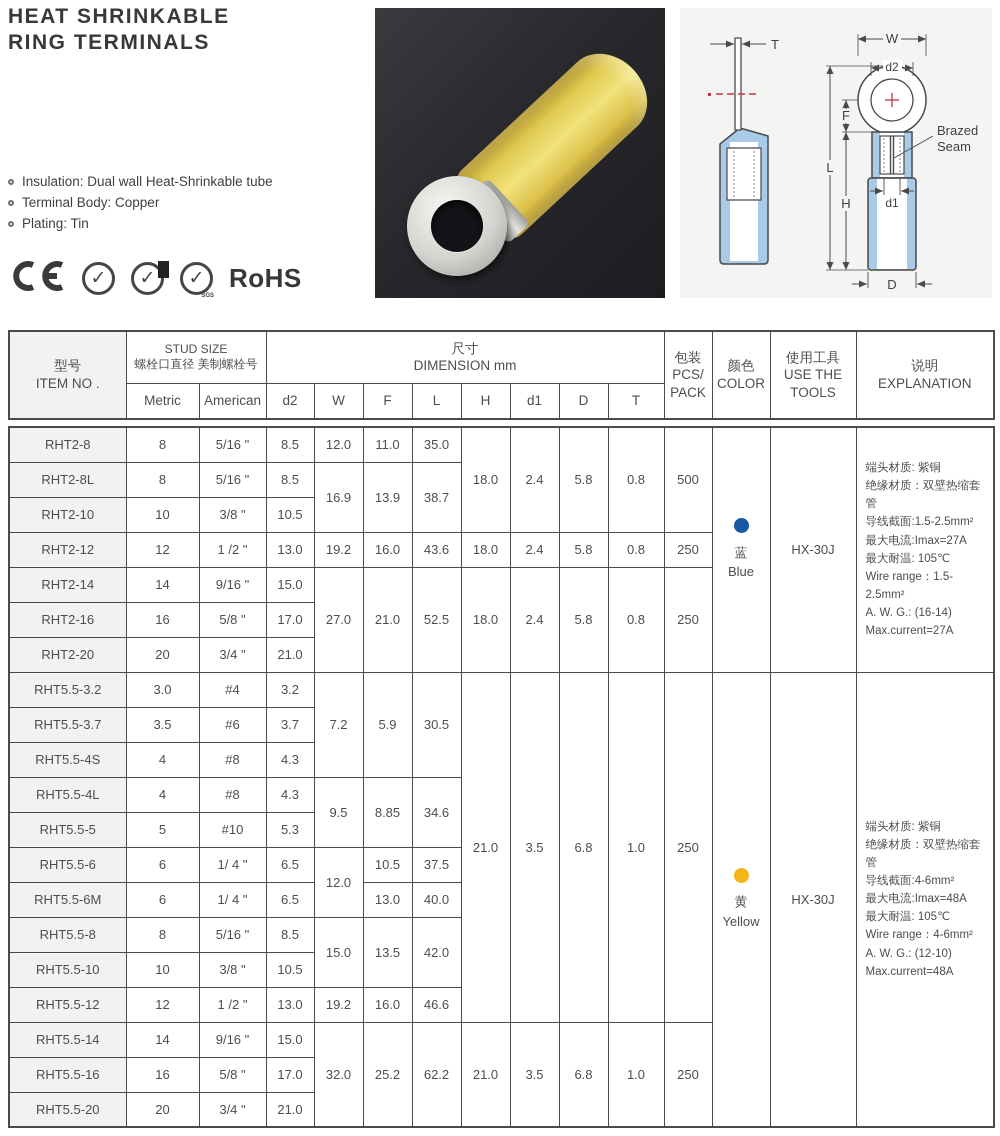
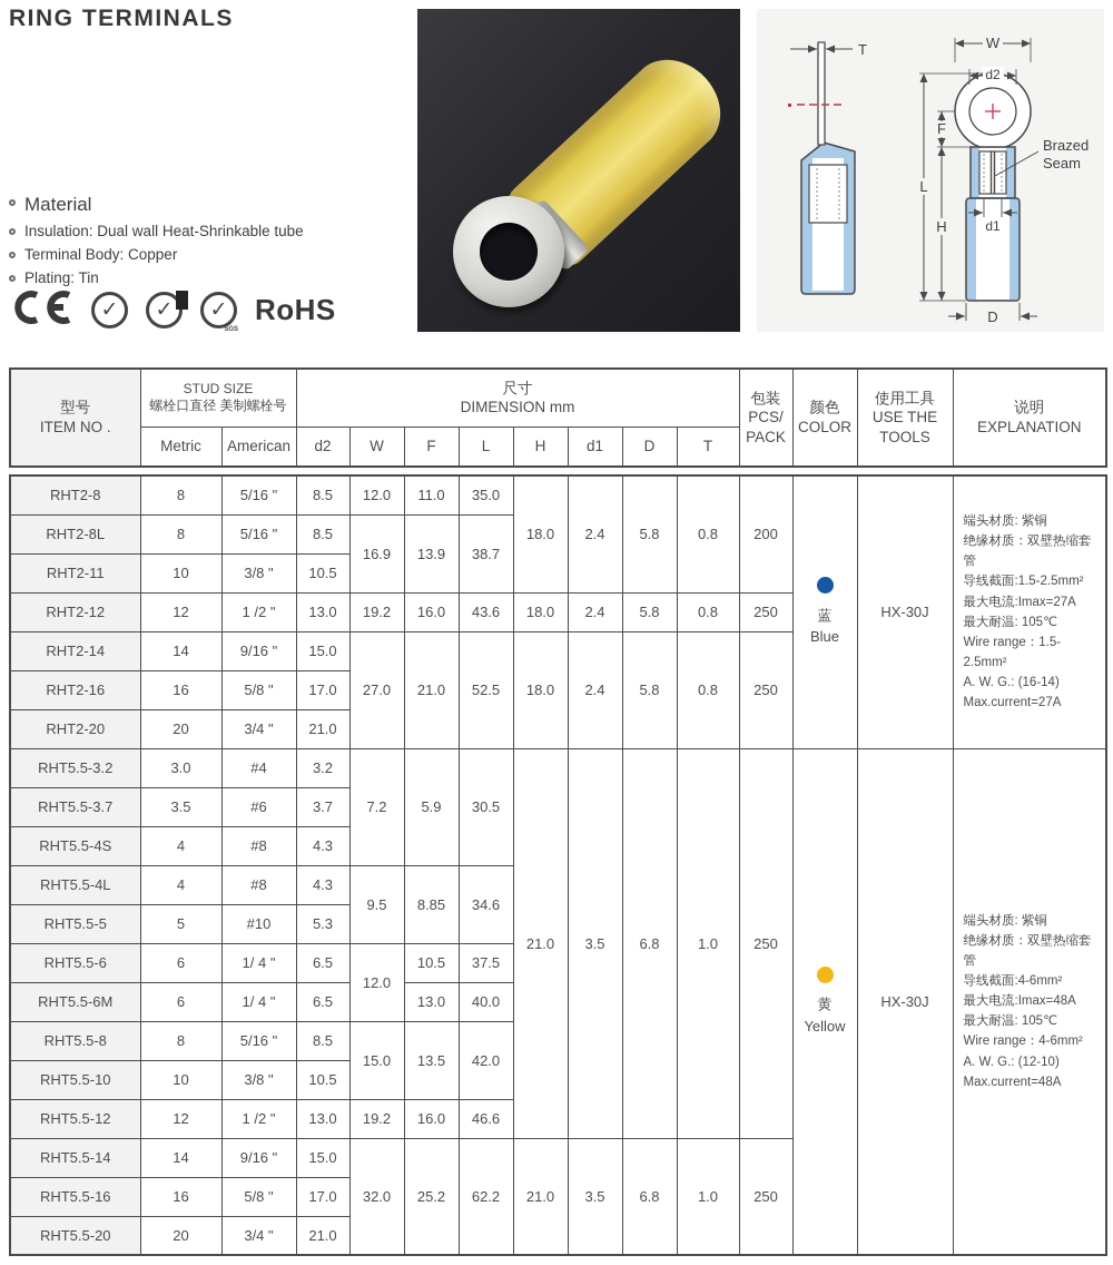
- HEAT SHRINKABLE
  RING TERMINALS
+ Material
  Insulation: Dual wall Heat-Shrinkable tube
  Terminal Body: Copper
  Plating: Tin
  ✓
  ✓
  ✓
  RoHS
  T
  W
  d2
  L
  F
  H
  d1
  D
  Brazed
  Seam
  型号 ITEM NO .	STUD SIZE 螺栓口直径 美制螺栓号	尺寸 DIMENSION mm	包装 PCS/ PACK	颜色 COLOR	使用工具 USE THE TOOLS	说明 EXPLANATION
  Metric	American	d2	W	F	L	H	d1	D	T
- RHT2-8	8	5/16 "	8.5	12.0	11.0	35.0	18.0	2.4	5.8	0.8	500	蓝Blue	HX-30J	端头材质: 紫铜 绝缘材质：双壁热缩套管 导线截面:1.5-2.5mm² 最大电流:Imax=27A 最大耐温: 105℃ Wire range：1.5-2.5mm² A. W. G.: (16-14) Max.current=27A
+ RHT2-8	8	5/16 "	8.5	12.0	11.0	35.0	18.0	2.4	5.8	0.8	200	蓝Blue	HX-30J	端头材质: 紫铜 绝缘材质：双壁热缩套管 导线截面:1.5-2.5mm² 最大电流:Imax=27A 最大耐温: 105℃ Wire range：1.5-2.5mm² A. W. G.: (16-14) Max.current=27A
  RHT2-8L	8	5/16 "	8.5	16.9	13.9	38.7
- RHT2-10	10	3/8 "	10.5
+ RHT2-11	10	3/8 "	10.5
  RHT2-12	12	1 /2 "	13.0	19.2	16.0	43.6	18.0	2.4	5.8	0.8	250
  RHT2-14	14	9/16 "	15.0	27.0	21.0	52.5	18.0	2.4	5.8	0.8	250
  RHT2-16	16	5/8 "	17.0
  RHT2-20	20	3/4 "	21.0
  RHT5.5-3.2	3.0	#4	3.2	7.2	5.9	30.5	21.0	3.5	6.8	1.0	250	黄Yellow	HX-30J	端头材质: 紫铜 绝缘材质：双壁热缩套管 导线截面:4-6mm² 最大电流:Imax=48A 最大耐温: 105℃ Wire range：4-6mm² A. W. G.: (12-10) Max.current=48A
  RHT5.5-3.7	3.5	#6	3.7
  RHT5.5-4S	4	#8	4.3
  RHT5.5-4L	4	#8	4.3	9.5	8.85	34.6
  RHT5.5-5	5	#10	5.3
  RHT5.5-6	6	1/ 4 "	6.5	12.0	10.5	37.5
  RHT5.5-6M	6	1/ 4 "	6.5	13.0	40.0
  RHT5.5-8	8	5/16 "	8.5	15.0	13.5	42.0
  RHT5.5-10	10	3/8 "	10.5
  RHT5.5-12	12	1 /2 "	13.0	19.2	16.0	46.6
  RHT5.5-14	14	9/16 "	15.0	32.0	25.2	62.2	21.0	3.5	6.8	1.0	250
  RHT5.5-16	16	5/8 "	17.0
  RHT5.5-20	20	3/4 "	21.0
